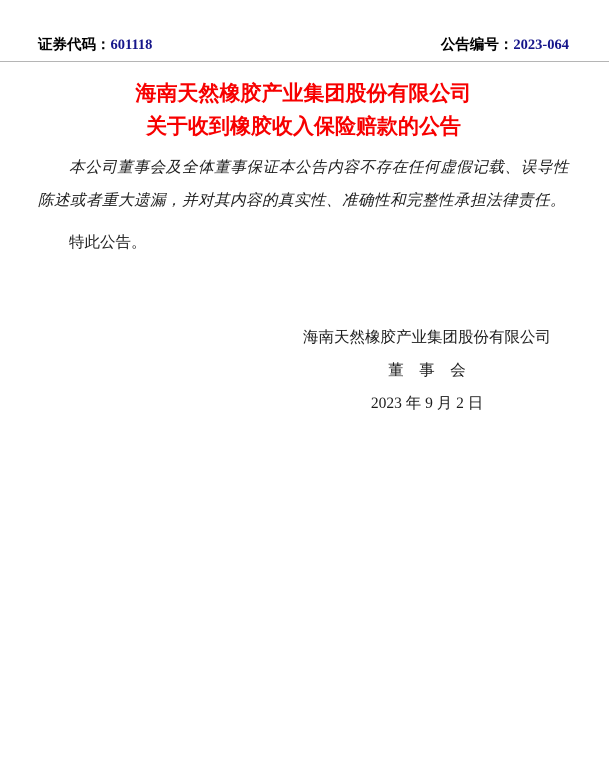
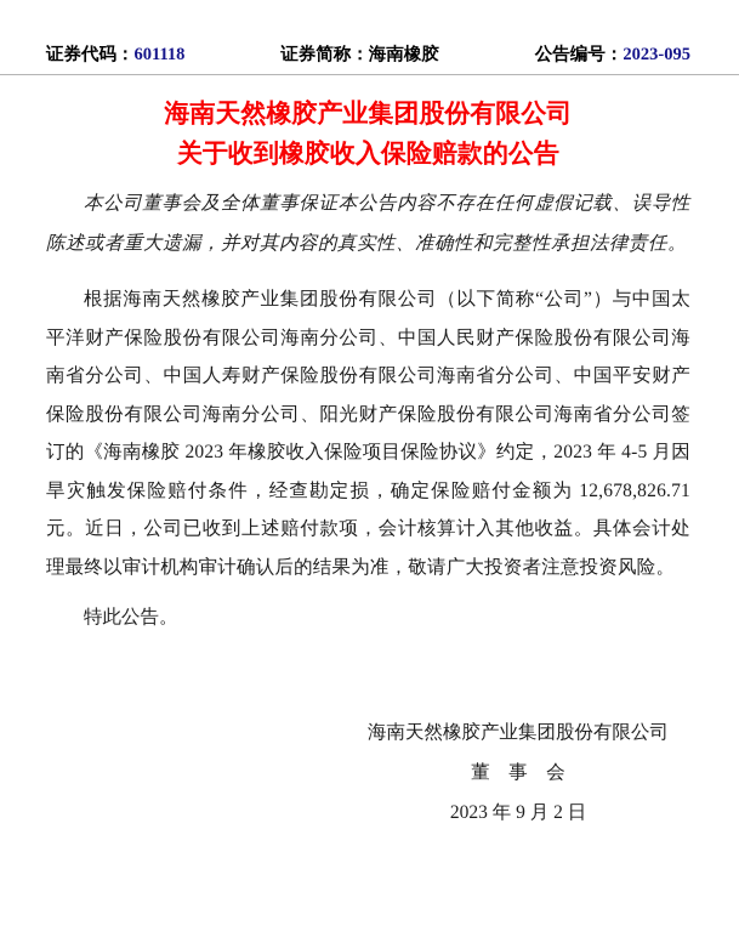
  证券代码：601118
+ 证券简称：海南橡胶
- 公告编号：2023-064
+ 公告编号：2023-095
  海南天然橡胶产业集团股份有限公司
  关于收到橡胶收入保险赔款的公告
  本公司董事会及全体董事保证本公告内容不存在任何虚假记载、误导性陈述或者重大遗漏，并对其内容的真实性、准确性和完整性承担法律责任。
+ 根据海南天然橡胶产业集团股份有限公司（以下简称“公司”）与中国太平洋财产保险股份有限公司海南分公司、中国人民财产保险股份有限公司海南省分公司、中国人寿财产保险股份有限公司海南省分公司、中国平安财产保险股份有限公司海南分公司、阳光财产保险股份有限公司海南省分公司签订的《海南橡胶 2023 年橡胶收入保险项目保险协议》约定，2023 年 4-5 月因旱灾触发保险赔付条件，经查勘定损，确定保险赔付金额为 12,678,826.71 元。近日，公司已收到上述赔付款项，会计核算计入其他收益。具体会计处理最终以审计机构审计确认后的结果为准，敬请广大投资者注意投资风险。
  特此公告。
  海南天然橡胶产业集团股份有限公司
  董 事 会
  2023 年 9 月 2 日
